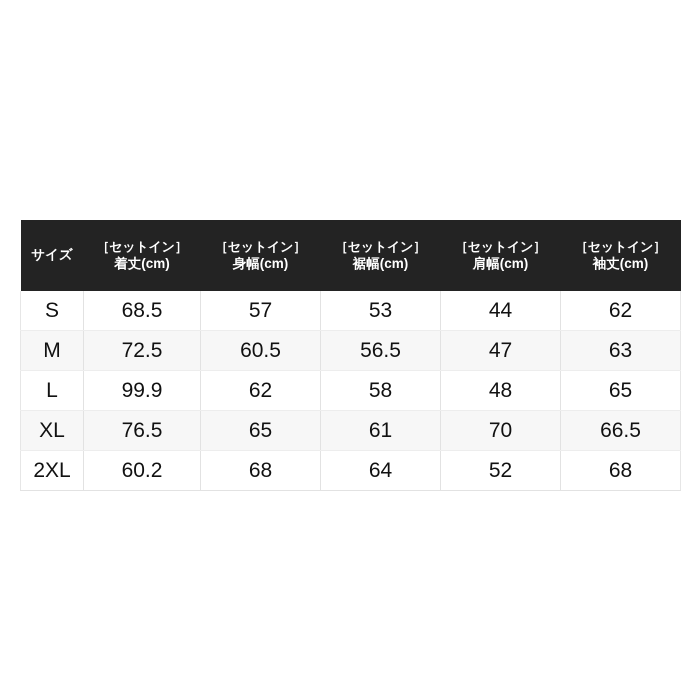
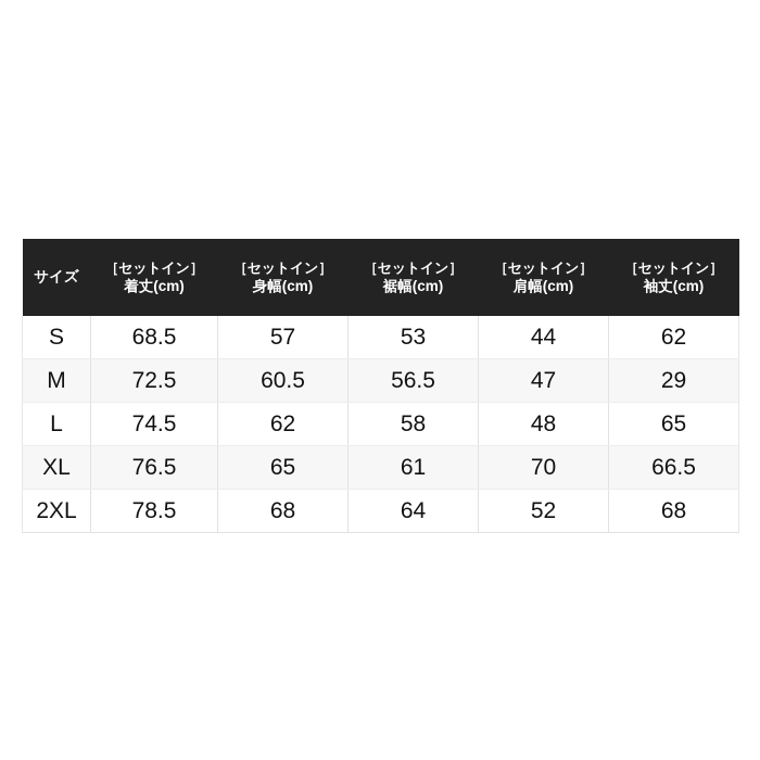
  サイズ	［セットイン］ 着丈(cm)	［セットイン］ 身幅(cm)	［セットイン］ 裾幅(cm)	［セットイン］ 肩幅(cm)	［セットイン］ 袖丈(cm)
  S	68.5	57	53	44	62
- M	72.5	60.5	56.5	47	63
+ M	72.5	60.5	56.5	47	29
- L	99.9	62	58	48	65
+ L	74.5	62	58	48	65
  XL	76.5	65	61	70	66.5
- 2XL	60.2	68	64	52	68
+ 2XL	78.5	68	64	52	68
